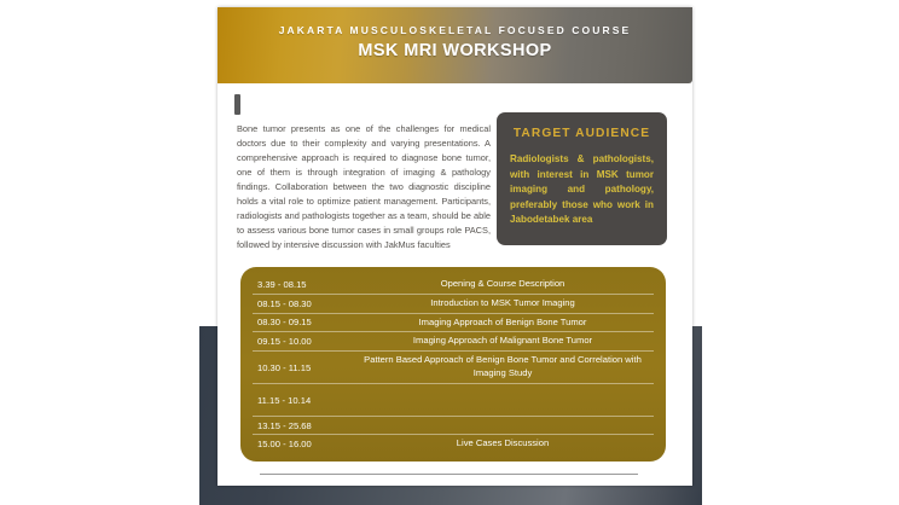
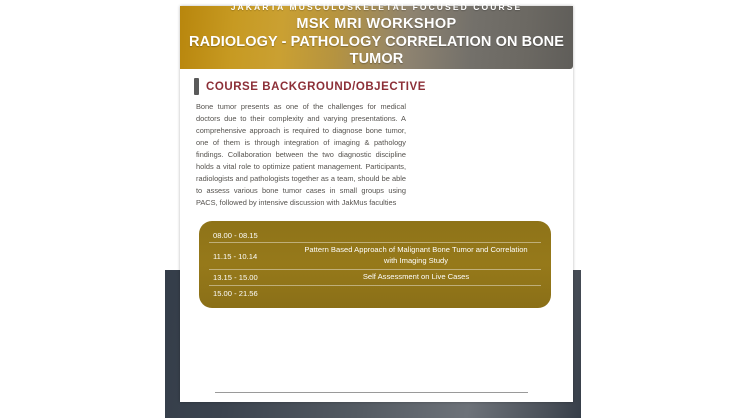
  JAKARTA MUSCULOSKELETAL FOCUSED COURSE
  MSK MRI WORKSHOP
+ RADIOLOGY - PATHOLOGY CORRELATION ON BONE TUMOR
+ COURSE BACKGROUND/OBJECTIVE
- Bone tumor presents as one of the challenges for medical doctors due to their complexity and varying presentations. A comprehensive approach is required to diagnose bone tumor, one of them is through integration of imaging & pathology findings. Collaboration between the two diagnostic discipline holds a vital role to optimize patient management. Participants, radiologists and pathologists together as a team, should be able to assess various bone tumor cases in small groups role PACS, followed by intensive discussion with JakMus faculties
+ Bone tumor presents as one of the challenges for medical doctors due to their complexity and varying presentations. A comprehensive approach is required to diagnose bone tumor, one of them is through integration of imaging & pathology findings. Collaboration between the two diagnostic discipline holds a vital role to optimize patient management. Participants, radiologists and pathologists together as a team, should be able to assess various bone tumor cases in small groups using PACS, followed by intensive discussion with JakMus faculties
- TARGET AUDIENCE
- Radiologists & pathologists, with interest in MSK tumor imaging and pathology, preferably those who work in Jabodetabek area
- 3.39 - 08.15
+ 08.00 - 08.15
- Opening & Course Description
- 08.15 - 08.30
- Introduction to MSK Tumor Imaging
- 08.30 - 09.15
- Imaging Approach of Benign Bone Tumor
- 09.15 - 10.00
- Imaging Approach of Malignant Bone Tumor
- 10.30 - 11.15
- Pattern Based Approach of Benign Bone Tumor and Correlation with Imaging Study
  11.15 - 10.14
+ Pattern Based Approach of Malignant Bone Tumor and Correlation with Imaging Study
- 13.15 - 25.68
+ 13.15 - 15.00
+ Self Assessment on Live Cases
- 15.00 - 16.00
+ 15.00 - 21.56
- Live Cases Discussion
